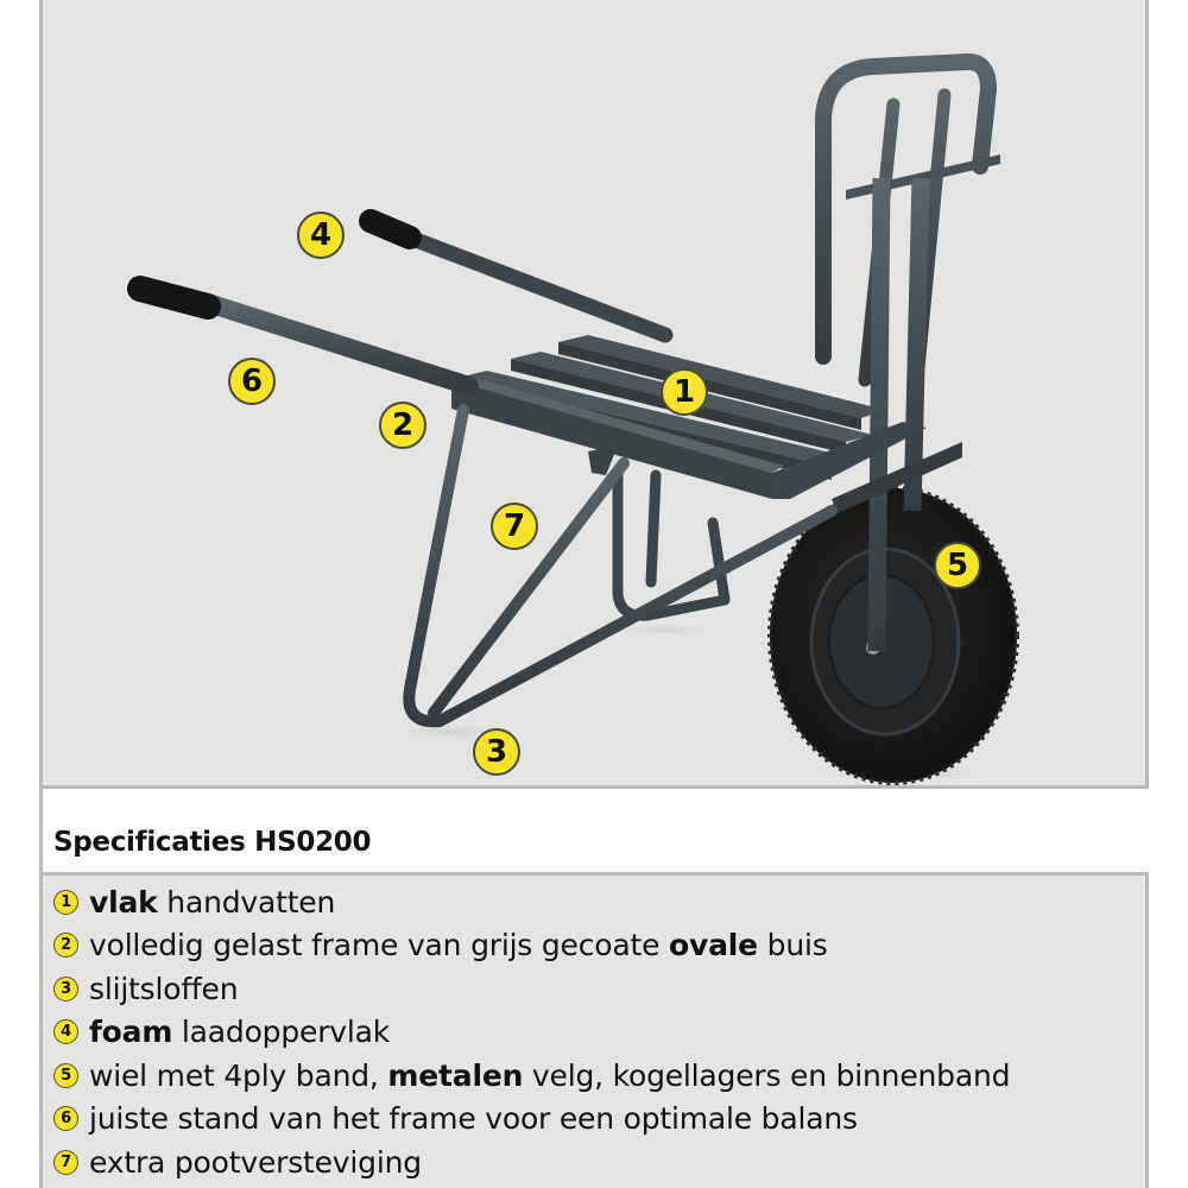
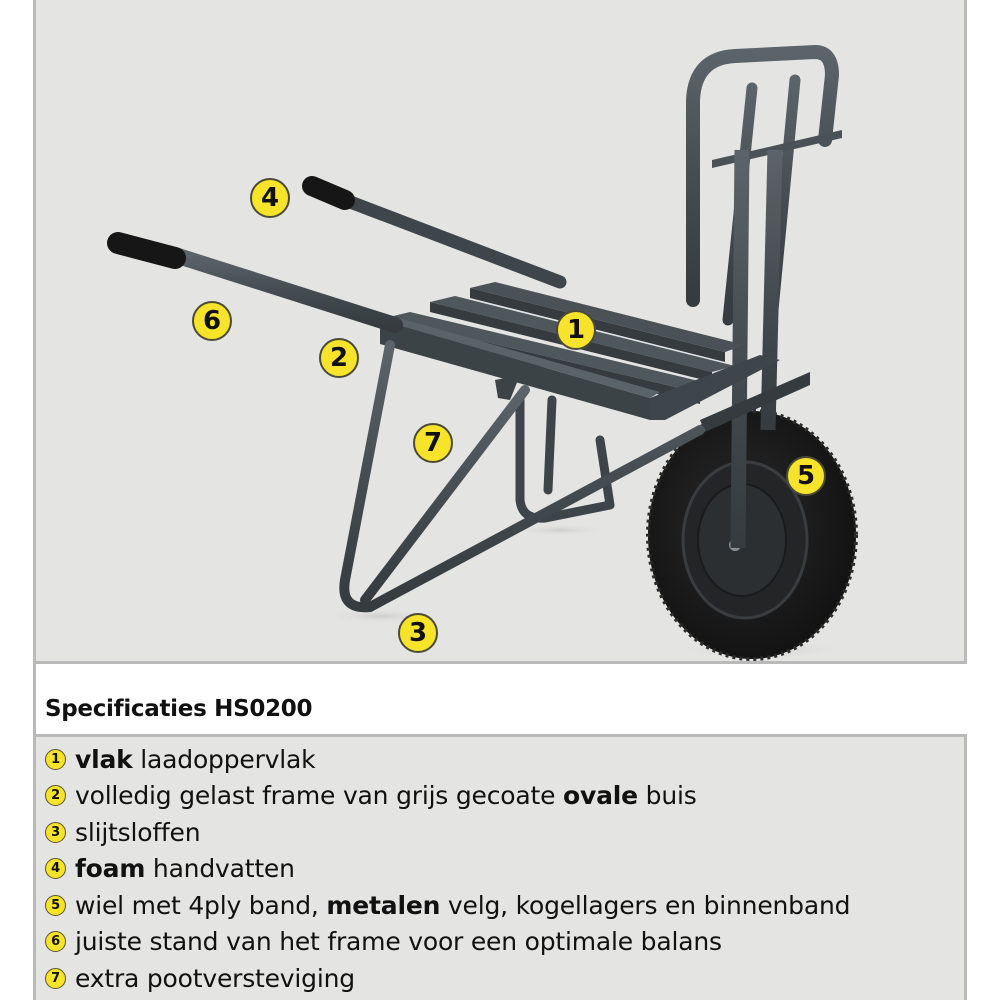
  4
  6
  2
  1
  7
  5
  3
  Specificaties HS0200
  1
  vlak
- handvatten
+ laadoppervlak
  2
  volledig gelast frame van grijs gecoate
  ovale
  buis
  3
  slijtsloffen
  4
  foam
- laadoppervlak
+ handvatten
  5
  wiel met 4ply band,
  metalen
  velg, kogellagers en binnenband
  6
  juiste stand van het frame voor een optimale balans
  7
  extra pootversteviging
